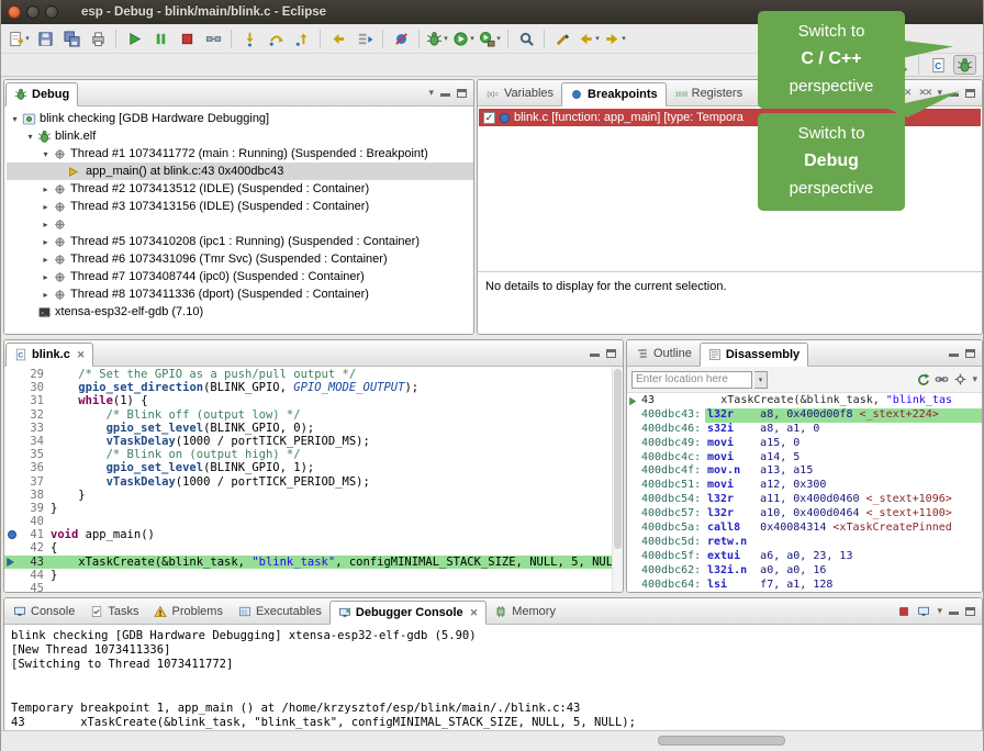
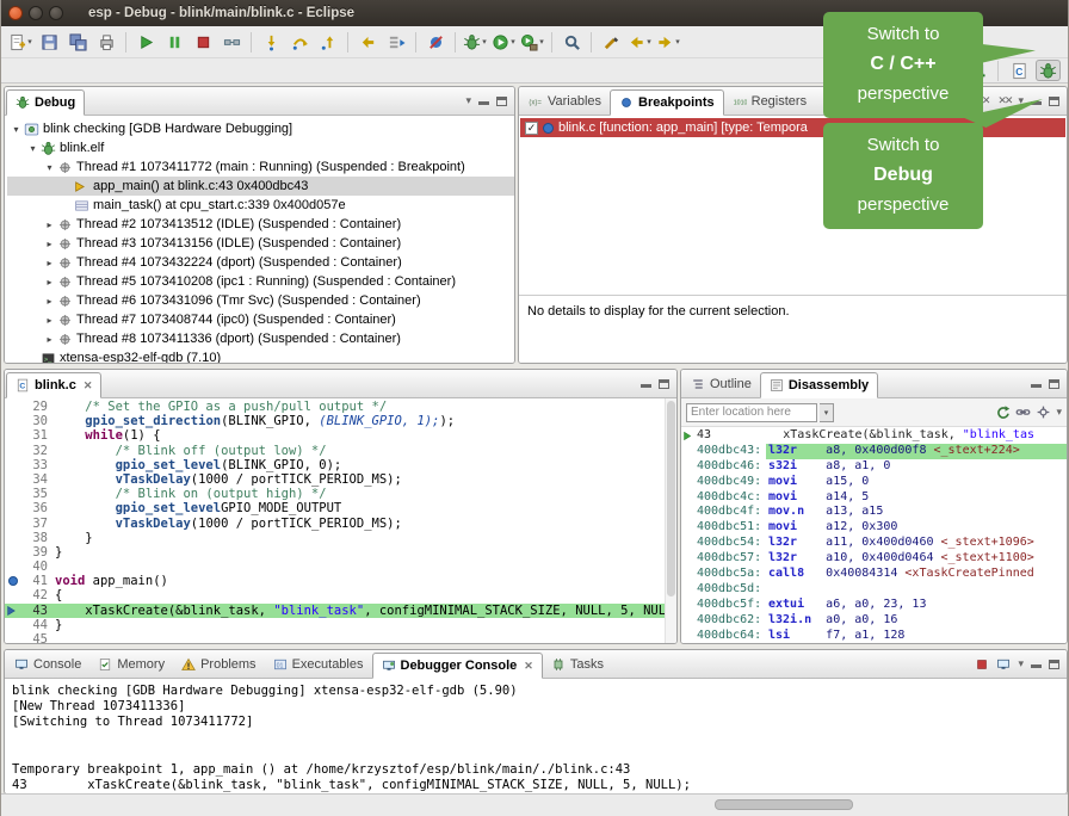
  esp - Debug - blink/main/blink.c - Eclipse
  C
  Debug
  ▾
  ▾
  blink checking [GDB Hardware Debugging]
  ▾
  blink.elf
  ▾
  Thread #1 1073411772 (main : Running) (Suspended : Breakpoint)
  app_main() at blink.c:43 0x400dbc43
+ main_task() at cpu_start.c:339 0x400d057e
  ▸
  Thread #2 1073413512 (IDLE) (Suspended : Container)
  ▸
  Thread #3 1073413156 (IDLE) (Suspended : Container)
  ▸
+ Thread #4 1073432224 (dport) (Suspended : Container)
  ▸
  Thread #5 1073410208 (ipc1 : Running) (Suspended : Container)
  ▸
  Thread #6 1073431096 (Tmr Svc) (Suspended : Container)
  ▸
  Thread #7 1073408744 (ipc0) (Suspended : Container)
  ▸
  Thread #8 1073411336 (dport) (Suspended : Container)
  xtensa-esp32-elf-gdb (7.10)
  Variables
  Breakpoints
  Registers
  ✕
  ✕✕
  ▾
  ✓
  blink.c [function: app_main] [type: Tempora
  No details to display for the current selection.
  blink.c
  ✕
  29
  /* Set the GPIO as a push/pull output */
  30
- gpio_set_direction(BLINK_GPIO, GPIO_MODE_OUTPUT);
+ gpio_set_direction(BLINK_GPIO, (BLINK_GPIO, 1););
  31
  while(1) {
  32
  /* Blink off (output low) */
  33
  gpio_set_level(BLINK_GPIO, 0);
  34
  vTaskDelay(1000 / portTICK_PERIOD_MS);
  35
  /* Blink on (output high) */
  36
- gpio_set_level(BLINK_GPIO, 1);
+ gpio_set_levelGPIO_MODE_OUTPUT
  37
  vTaskDelay(1000 / portTICK_PERIOD_MS);
  38
  }
  39
  }
  40
  41
  void app_main()
  42
  {
  43
  xTaskCreate(&blink_task, "blink_task", configMINIMAL_STACK_SIZE, NULL, 5, NUL
  44
  }
  45
  Outline
  Disassembly
  Enter location here
  ▾
  43
  xTaskCreate(&blink_task,
  "blink_tas
  400dbc43:
  l32r a8, 0x400d00f8 <_stext+224>
  400dbc46:
  s32i a8, a1, 0
  400dbc49:
  movi a15, 0
  400dbc4c:
  movi a14, 5
  400dbc4f:
  mov.n a13, a15
  400dbc51:
  movi a12, 0x300
  400dbc54:
  l32r a11, 0x400d0460 <_stext+1096>
  400dbc57:
  l32r a10, 0x400d0464 <_stext+1100>
  400dbc5a:
  call8 0x40084314 <xTaskCreatePinned
  400dbc5d:
- retw.n
  400dbc5f:
  extui a6, a0, 23, 13
  400dbc62:
  l32i.n a0, a0, 16
  400dbc64:
  lsi f7, a1, 128
  Console
- Tasks
+ Memory
  Problems
  Executables
  Debugger Console
  ✕
- Memory
+ Tasks
  ▾
  blink checking [GDB Hardware Debugging] xtensa-esp32-elf-gdb (5.90)
  [New Thread 1073411336]
  [Switching to Thread 1073411772]
  Temporary breakpoint 1, app_main () at /home/krzysztof/esp/blink/main/./blink.c:43
  43 xTaskCreate(&blink_task, "blink_task", configMINIMAL_STACK_SIZE, NULL, 5, NULL);
  Switch to
  C / C++
  perspective
  Switch to
  Debug
  perspective
